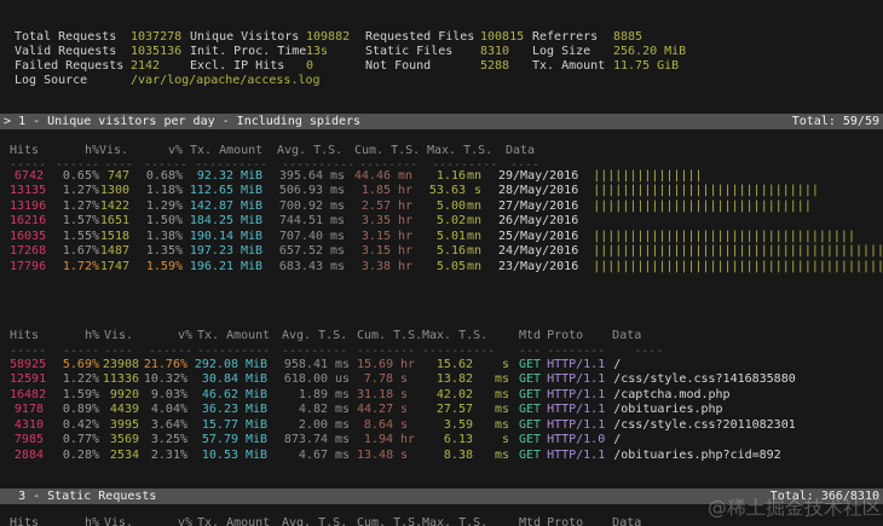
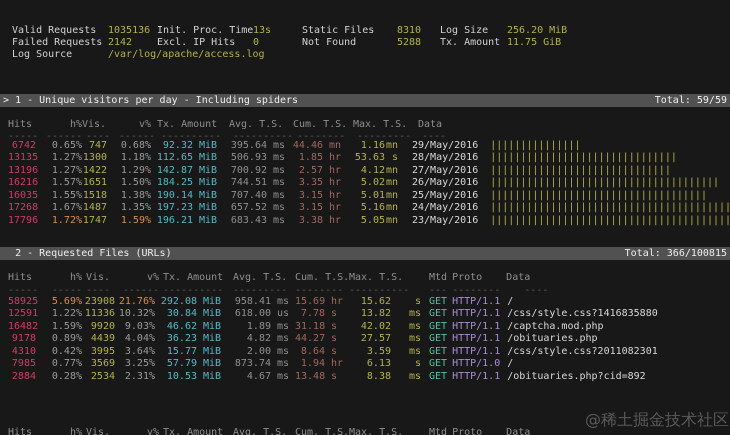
- Total Requests
- 1037278
- Unique Visitors
- 109882
- Requested Files
- 100815
- Referrers
- 8885
  Valid Requests
  1035136
  Init. Proc. Time
  13s
  Static Files
  8310
  Log Size
  256.20 MiB
  Failed Requests
  2142
  Excl. IP Hits
  0
  Not Found
  5288
  Tx. Amount
  11.75 GiB
  Log Source
  /var/log/apache/access.log
  > 1 - Unique visitors per day - Including spiders
  Total: 59/59
  Hits
  h%
  Vis.
  v%
  Tx. Amount
  Avg. T.S.
  Cum. T.S.
  Max. T.S.
  Data
  -----
  ------
  ----
  ------
  ----------
  ----------
  --------
  ---------
  ----
  6742
  0.65%
  747
  0.68%
  92.32
  MiB
  395.64
  ms
  44.46
  mn
  1.16
  mn
  29/May/2016
  |||||||||||||||
  13135
  1.27%
  1300
  1.18%
  112.65
  MiB
  506.93
  ms
  1.85
  hr
  53.63
  s
  28/May/2016
  |||||||||||||||||||||||||||||||
  13196
  1.27%
  1422
  1.29%
  142.87
  MiB
  700.92
  ms
  2.57
  hr
- 5.00
+ 4.12
  mn
  27/May/2016
  ||||||||||||||||||||||||||||||
  16216
  1.57%
  1651
  1.50%
  184.25
  MiB
  744.51
  ms
  3.35
  hr
  5.02
  mn
  26/May/2016
+ ||||||||||||||||||||||||||||||||||||||
  16035
  1.55%
  1518
  1.38%
  190.14
  MiB
  707.40
  ms
  3.15
  hr
  5.01
  mn
  25/May/2016
  ||||||||||||||||||||||||||||||||||||
  17268
  1.67%
  1487
  1.35%
  197.23
  MiB
  657.52
  ms
  3.15
  hr
  5.16
  mn
  24/May/2016
  ||||||||||||||||||||||||||||||||||||||||
  17796
  1.72%
  1747
  1.59%
  196.21
  MiB
  683.43
  ms
  3.38
  hr
  5.05
  mn
  23/May/2016
  ||||||||||||||||||||||||||||||||||||||||
+ 2 - Requested Files (URLs)
+ Total: 366/100815
  Hits
  h%
  Vis.
  v%
  Tx. Amount
  Avg. T.S.
  Cum. T.S
  Max. T.S.
  Mtd
  Proto
  Data
  -----
  -----
  ----
  ------
  ----------
  ---------
  --------
  ----------
  ---
  --------
  ----
  58925
  5.69%
  23908
  21.76%
  292.08
  MiB
  958.41
  ms
  15.69
  hr
  15.62
  s
  GET
  HTTP/1.1
  /
  12591
  1.22%
  11336
  10.32%
  30.84
  MiB
  618.00
  us
  7.78
  s
  13.82
  ms
  GET
  HTTP/1.1
  /css/style.css?1416835880
  16482
  1.59%
  9920
  9.03%
  46.62
  MiB
  1.89
  ms
  31.18
  s
  42.02
  ms
  GET
  HTTP/1.1
  /captcha.mod.php
  9178
  0.89%
  4439
  4.04%
  36.23
  MiB
  4.82
  ms
  44.27
  s
  27.57
  ms
  GET
  HTTP/1.1
  /obituaries.php
  4310
  0.42%
  3995
  3.64%
  15.77
  MiB
  2.00
  ms
  8.64
  s
  3.59
  ms
  GET
  HTTP/1.1
  /css/style.css?2011082301
  7985
  0.77%
  3569
  3.25%
  57.79
  MiB
  873.74
  ms
  1.94
  hr
  6.13
  s
  GET
  HTTP/1.0
  /
  2884
  0.28%
  2534
  2.31%
  10.53
  MiB
  4.67
  ms
  13.48
  s
  8.38
  ms
  GET
  HTTP/1.1
  /obituaries.php?cid=892
- 3 - Static Requests
- Total: 366/8310
  Hits
  h%
  Vis.
  v%
  Tx. Amount
  Avg. T.S.
  Cum. T.S
  Max. T.S.
  Mtd
  Proto
  Data
  @稀土掘金技术社区
